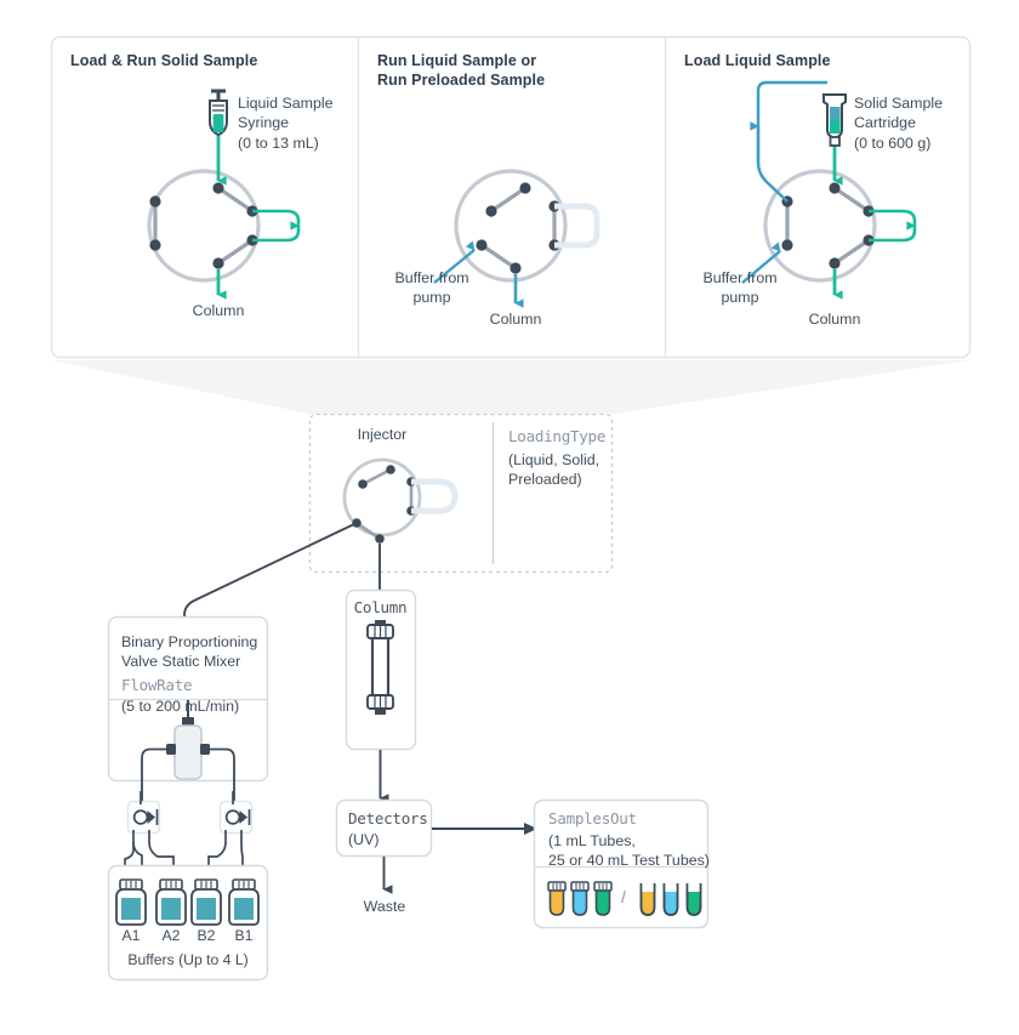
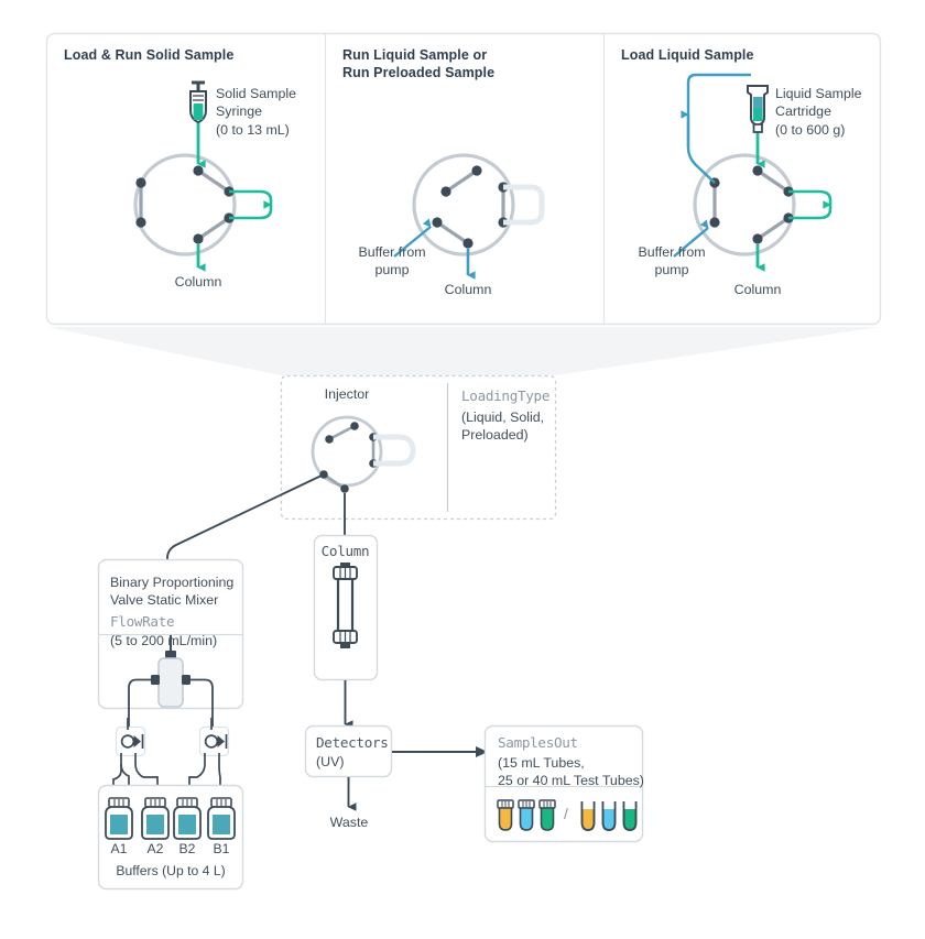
  Load & Run Solid Sample
  Run Liquid Sample or
  Run Preloaded Sample
  Load Liquid Sample
- Liquid Sample
+ Solid Sample
  Syringe
  (0 to 13 mL)
  Column
  Buffer from
  pump
  Column
- Solid Sample
+ Liquid Sample
  Cartridge
  (0 to 600 g)
  Buffer from
  pump
  Column
  Injector
  LoadingType
  (Liquid, Solid,
  Preloaded)
  Binary Proportioning
  Valve Static Mixer
  FlowRate
  (5 to 200 mL/min)
  A1
  A2
  B2
  B1
  Buffers (Up to 4 L)
  Column
  Detectors
  (UV)
  Waste
  SamplesOut
- (1 mL Tubes,
+ (15 mL Tubes,
  25 or 40 mL Test Tubes)
  /
